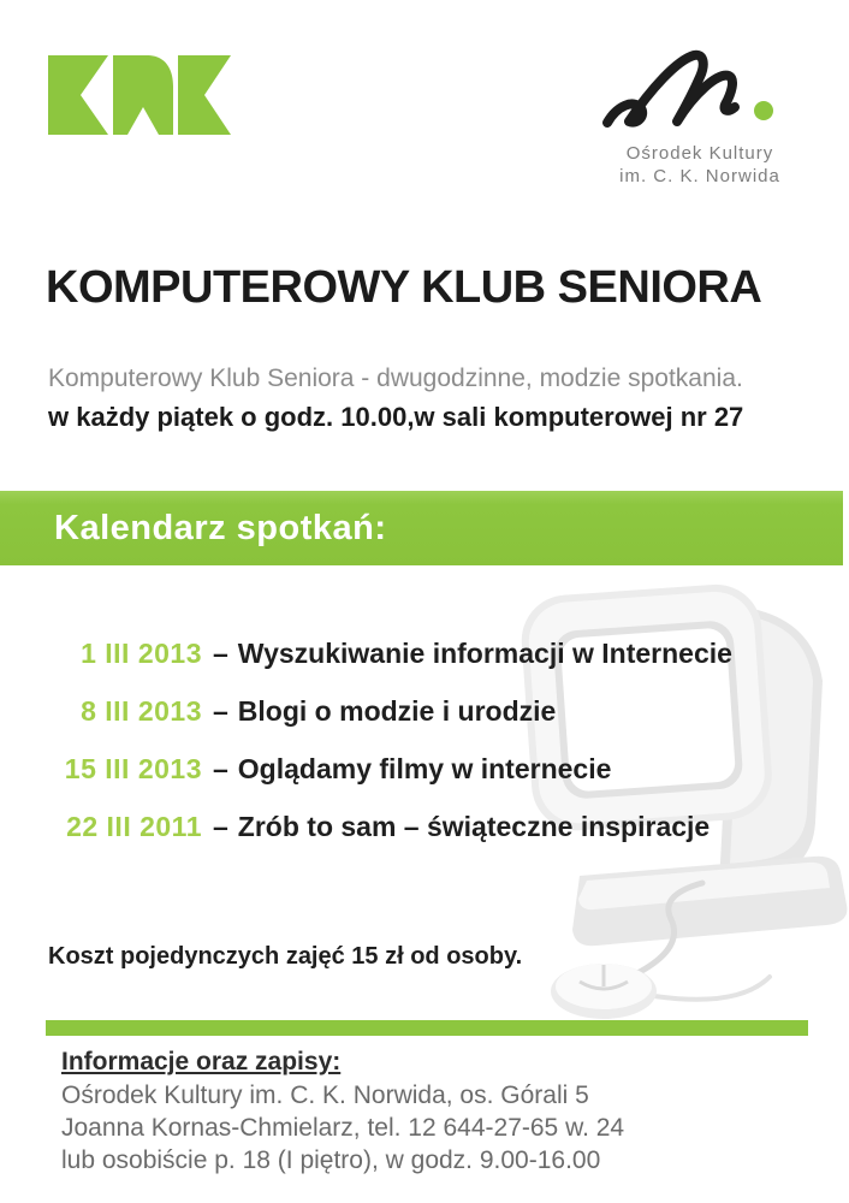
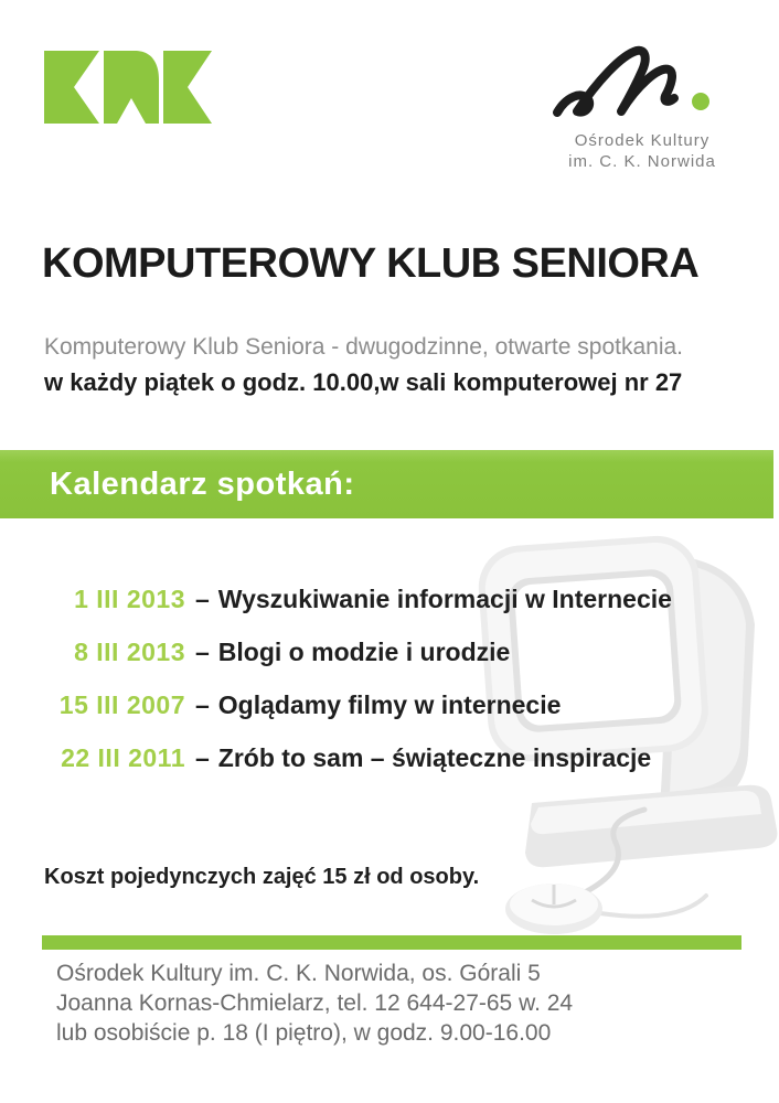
  Ośrodek Kultury
  im. C. K. Norwida
  KOMPUTEROWY KLUB SENIORA
- Komputerowy Klub Seniora - dwugodzinne, modzie spotkania.
+ Komputerowy Klub Seniora - dwugodzinne, otwarte spotkania.
  w każdy piątek o godz. 10.00,w sali komputerowej nr 27
  Kalendarz spotkań:
  1 III 2013
  –
  Wyszukiwanie informacji w Internecie
  8 III 2013
  –
  Blogi o modzie i urodzie
- 15 III 2013
+ 15 III 2007
  –
  Oglądamy filmy w internecie
  22 III 2011
  –
  Zrób to sam – świąteczne inspiracje
  Koszt pojedynczych zajęć 15 zł od osoby.
- Informacje oraz zapisy:
  Ośrodek Kultury im. C. K. Norwida, os. Górali 5
  Joanna Kornas-Chmielarz, tel. 12 644-27-65 w. 24
  lub osobiście p. 18 (I piętro), w godz. 9.00-16.00
